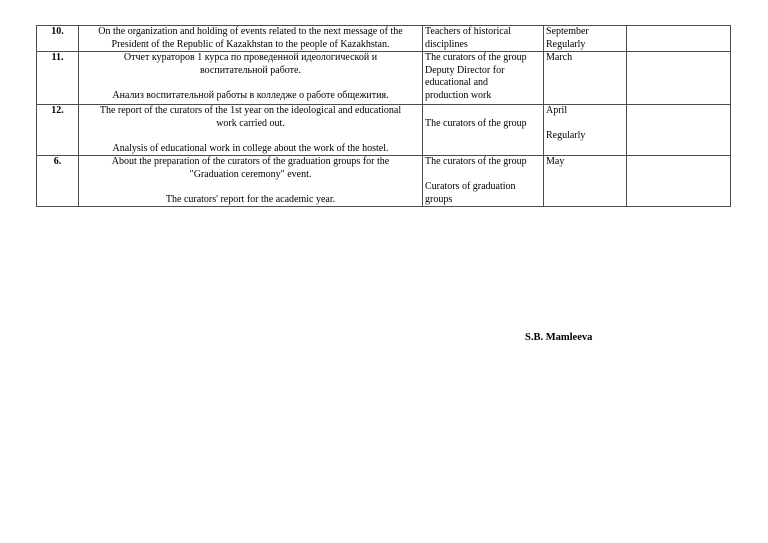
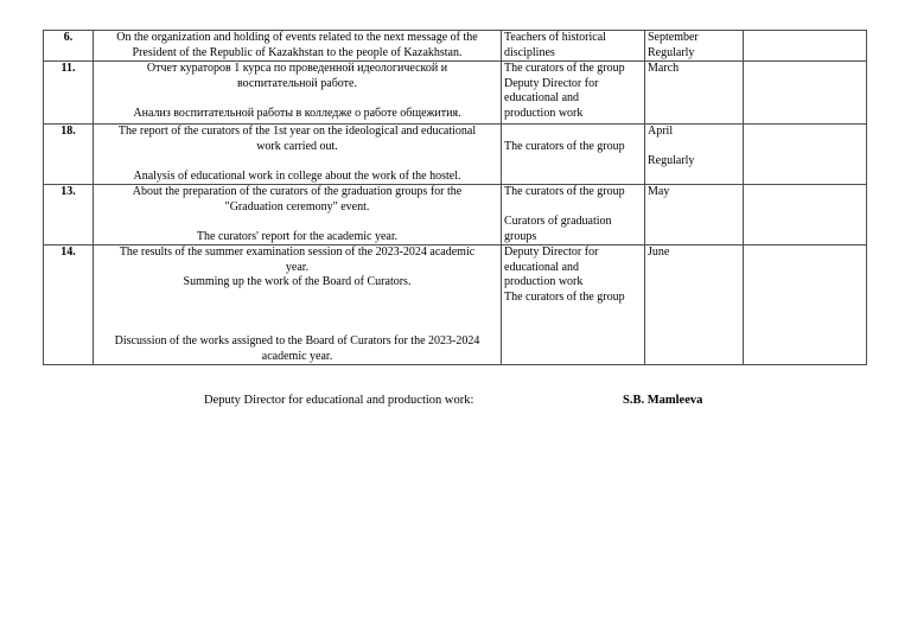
- 10.	On the organization and holding of events related to the next message of the President of the Republic of Kazakhstan to the people of Kazakhstan.	Teachers of historical disciplines	September Regularly
+ 6.	On the organization and holding of events related to the next message of the President of the Republic of Kazakhstan to the people of Kazakhstan.	Teachers of historical disciplines	September Regularly
  11.	Отчет кураторов 1 курса по проведенной идеологической и воспитательной работе. Анализ воспитательной работы в колледже о работе общежития.	The curators of the group Deputy Director for educational and production work	March
- 12.	The report of the curators of the 1st year on the ideological and educational work carried out. Analysis of educational work in college about the work of the hostel.	The curators of the group	April Regularly
+ 18.	The report of the curators of the 1st year on the ideological and educational work carried out. Analysis of educational work in college about the work of the hostel.	The curators of the group	April Regularly
- 6.	About the preparation of the curators of the graduation groups for the "Graduation ceremony" event. The curators' report for the academic year.	The curators of the group Curators of graduation groups	May
+ 13.	About the preparation of the curators of the graduation groups for the "Graduation ceremony" event. The curators' report for the academic year.	The curators of the group Curators of graduation groups	May
+ 14.	The results of the summer examination session of the 2023-2024 academic year. Summing up the work of the Board of Curators. Discussion of the works assigned to the Board of Curators for the 2023-2024 academic year.	Deputy Director for educational and production work The curators of the group	June
+ Deputy Director for educational and production work:
  S.B. Mamleeva
